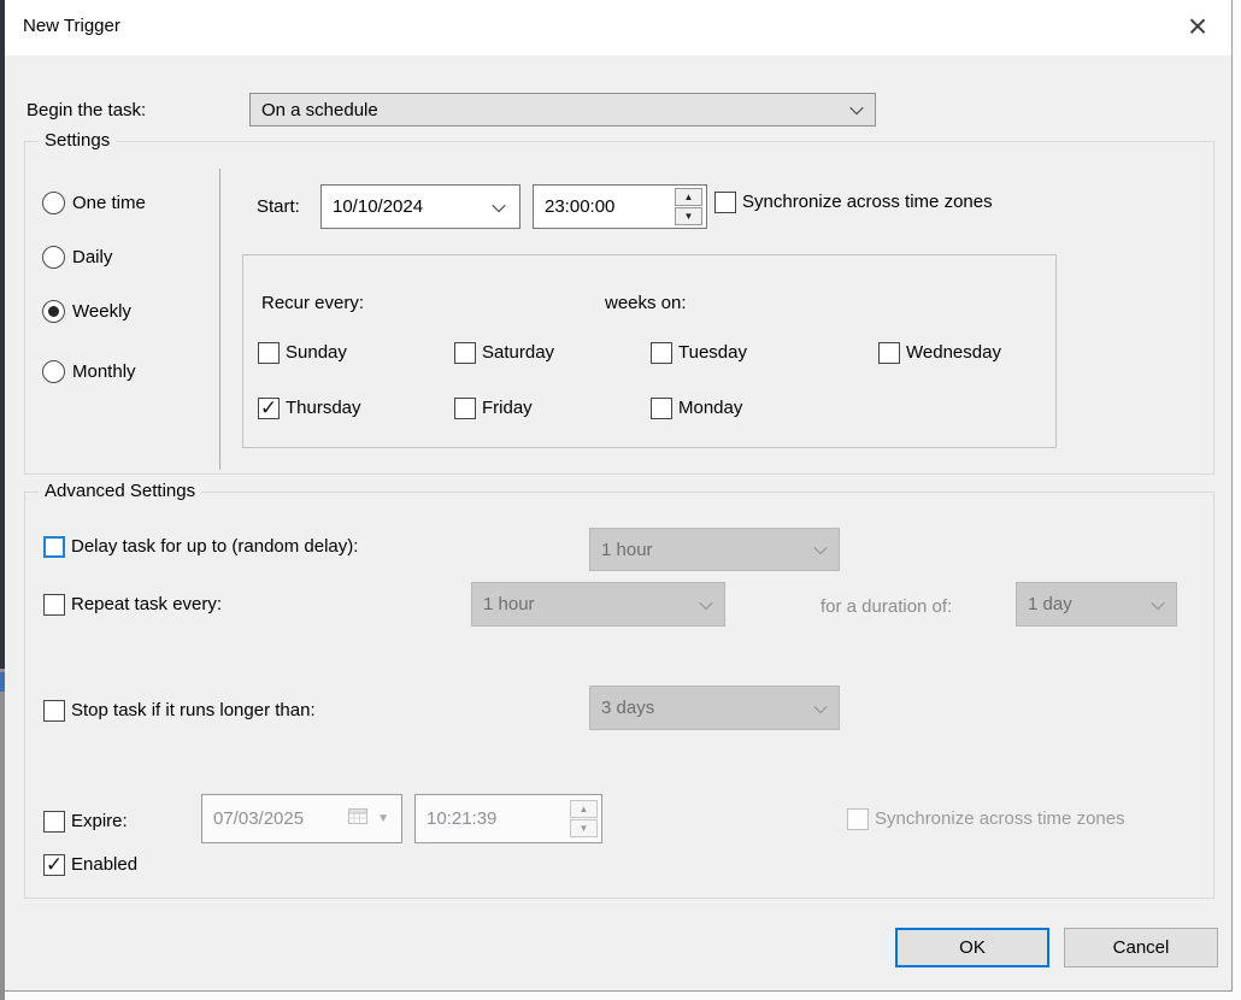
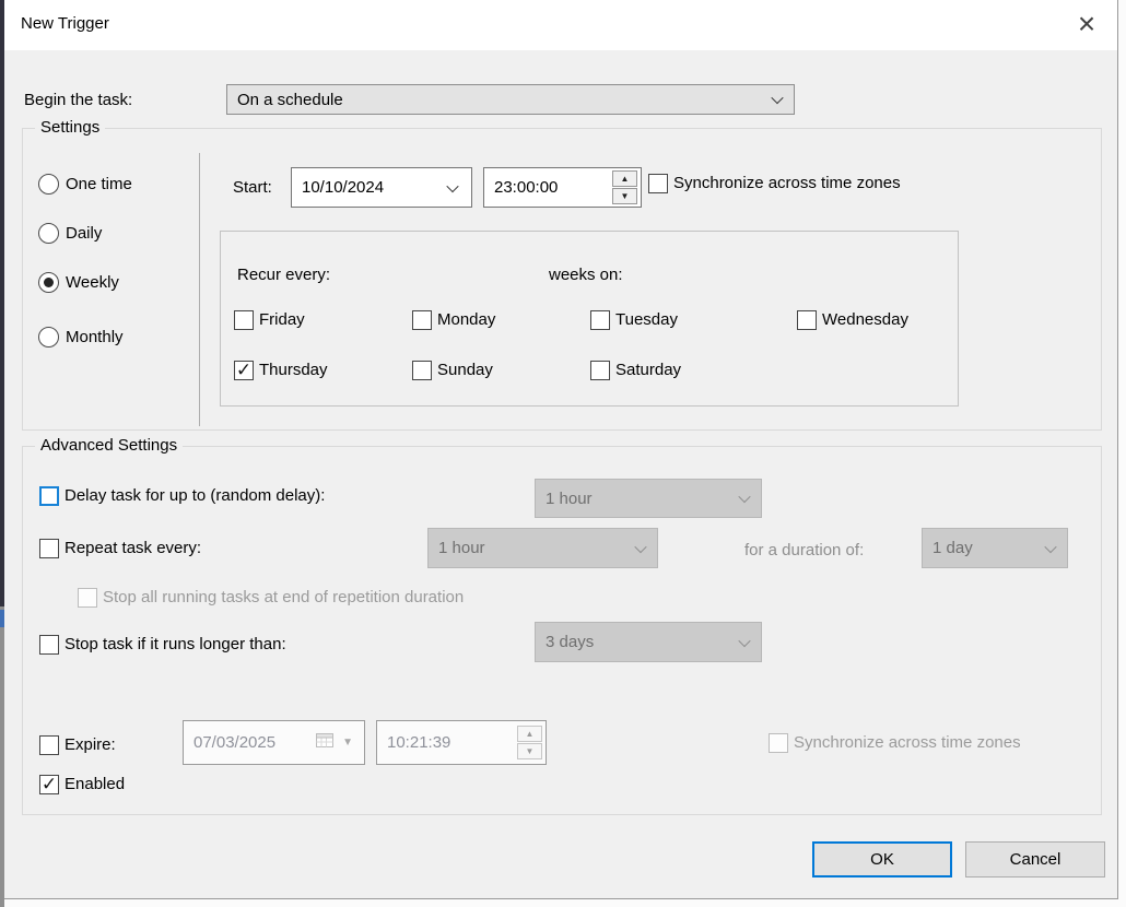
  New Trigger
  ×
  Begin the task:
  On a schedule
  Settings
  One time
  Daily
  Weekly
  Monthly
  Start:
  10/10/2024
  23:00:00
  ▲
  ▼
  Synchronize across time zones
  Recur every:
  weeks on:
- Sunday
+ Friday
- Saturday
+ Monday
  Tuesday
  Wednesday
  ✓
  Thursday
- Friday
+ Sunday
- Monday
+ Saturday
  Advanced Settings
  Delay task for up to (random delay):
  1 hour
  Repeat task every:
  1 hour
  for a duration of:
  1 day
+ Stop all running tasks at end of repetition duration
  Stop task if it runs longer than:
  3 days
  Expire:
  07/03/2025
  ▼
  10:21:39
  ▲
  ▼
  Synchronize across time zones
  ✓
  Enabled
  OK
  Cancel
